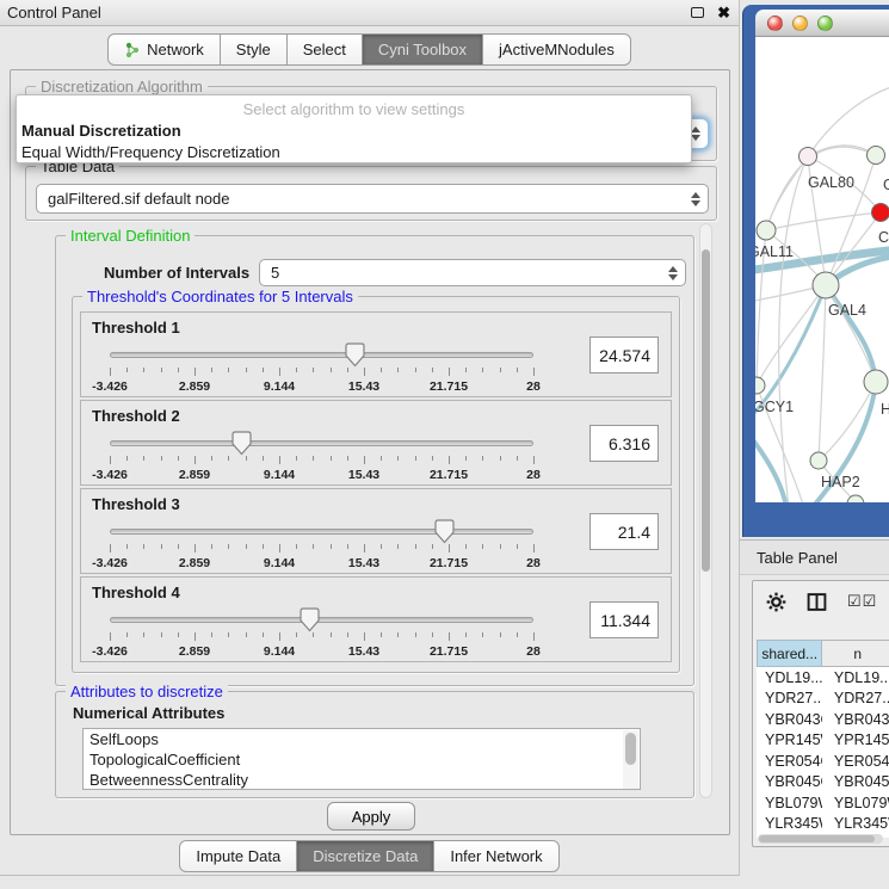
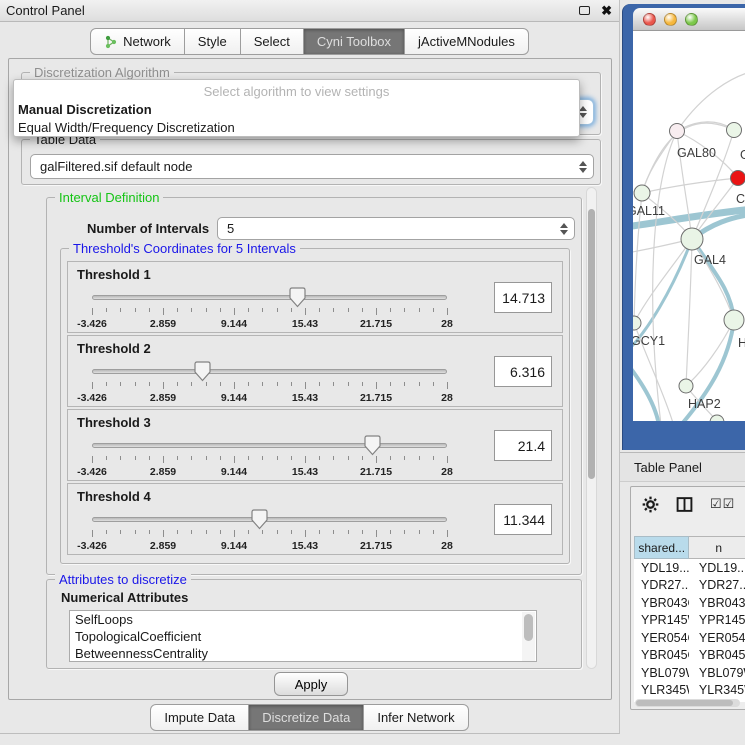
  Control Panel
  ✖
  Network
  Style
  Select
  Cyni Toolbox
  jActiveMNodules
  Discretization Algorithm
  Select algorithm to view settings
  Manual Discretization
  Equal Width/Frequency Discretization
  Table Data
  galFiltered.sif default node
  Interval Definition
  Number of Intervals
  5
  Threshold's Coordinates for 5 Intervals
  Threshold 1
  -3.426
  2.859
  9.144
  15.43
  21.715
  28
- 24.574
+ 14.713
  Threshold 2
  -3.426
  2.859
  9.144
  15.43
  21.715
  28
  6.316
  Threshold 3
  -3.426
  2.859
  9.144
  15.43
  21.715
  28
  21.4
  Threshold 4
  -3.426
  2.859
  9.144
  15.43
  21.715
  28
  11.344
  Attributes to discretize
  Numerical Attributes
  SelfLoops
  TopologicalCoefficient
  BetweennessCentrality
  Apply
  Impute Data
  Discretize Data
  Infer Network
  GAL80
  C
  AL11
  GAL4
  GCY1
  H
  HAP2
  Table Panel
  ☑☑
  shared...
  n
  YDL19...
  YDL19..
  YDR27..
  YDR27..
  YBR043
  YBR043
  YPR145
  YPR145
  YER054
  YER054
  YBR045
  YBR045
  YBL079
  YBL079
  YLR345
  YLR345
